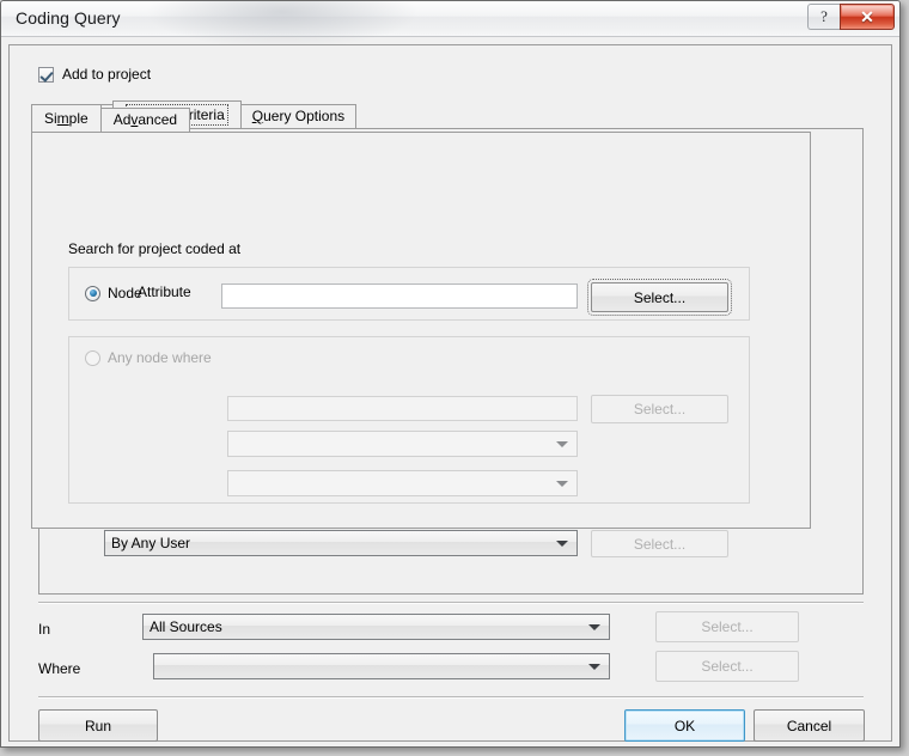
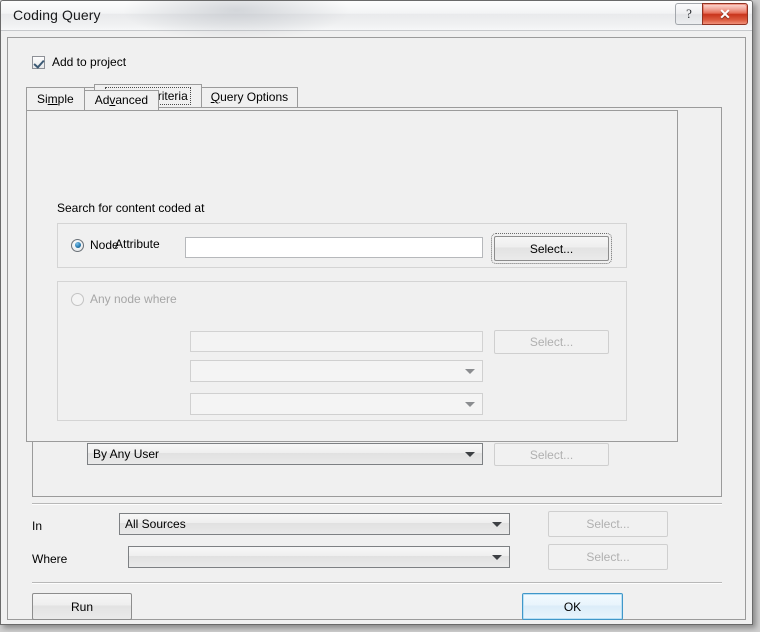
  Coding Query
  ?
  ✕
  Add to project
  Query Options
  Simple
  Advanced
- Search for project coded at
+ Search for content coded at
  Node
  Select...
  Any node where
  Attribute
  Select...
  By Any User
  Select...
  In
  All Sources
  Select...
  Where
  Select...
  Run
  OK
- Cancel
